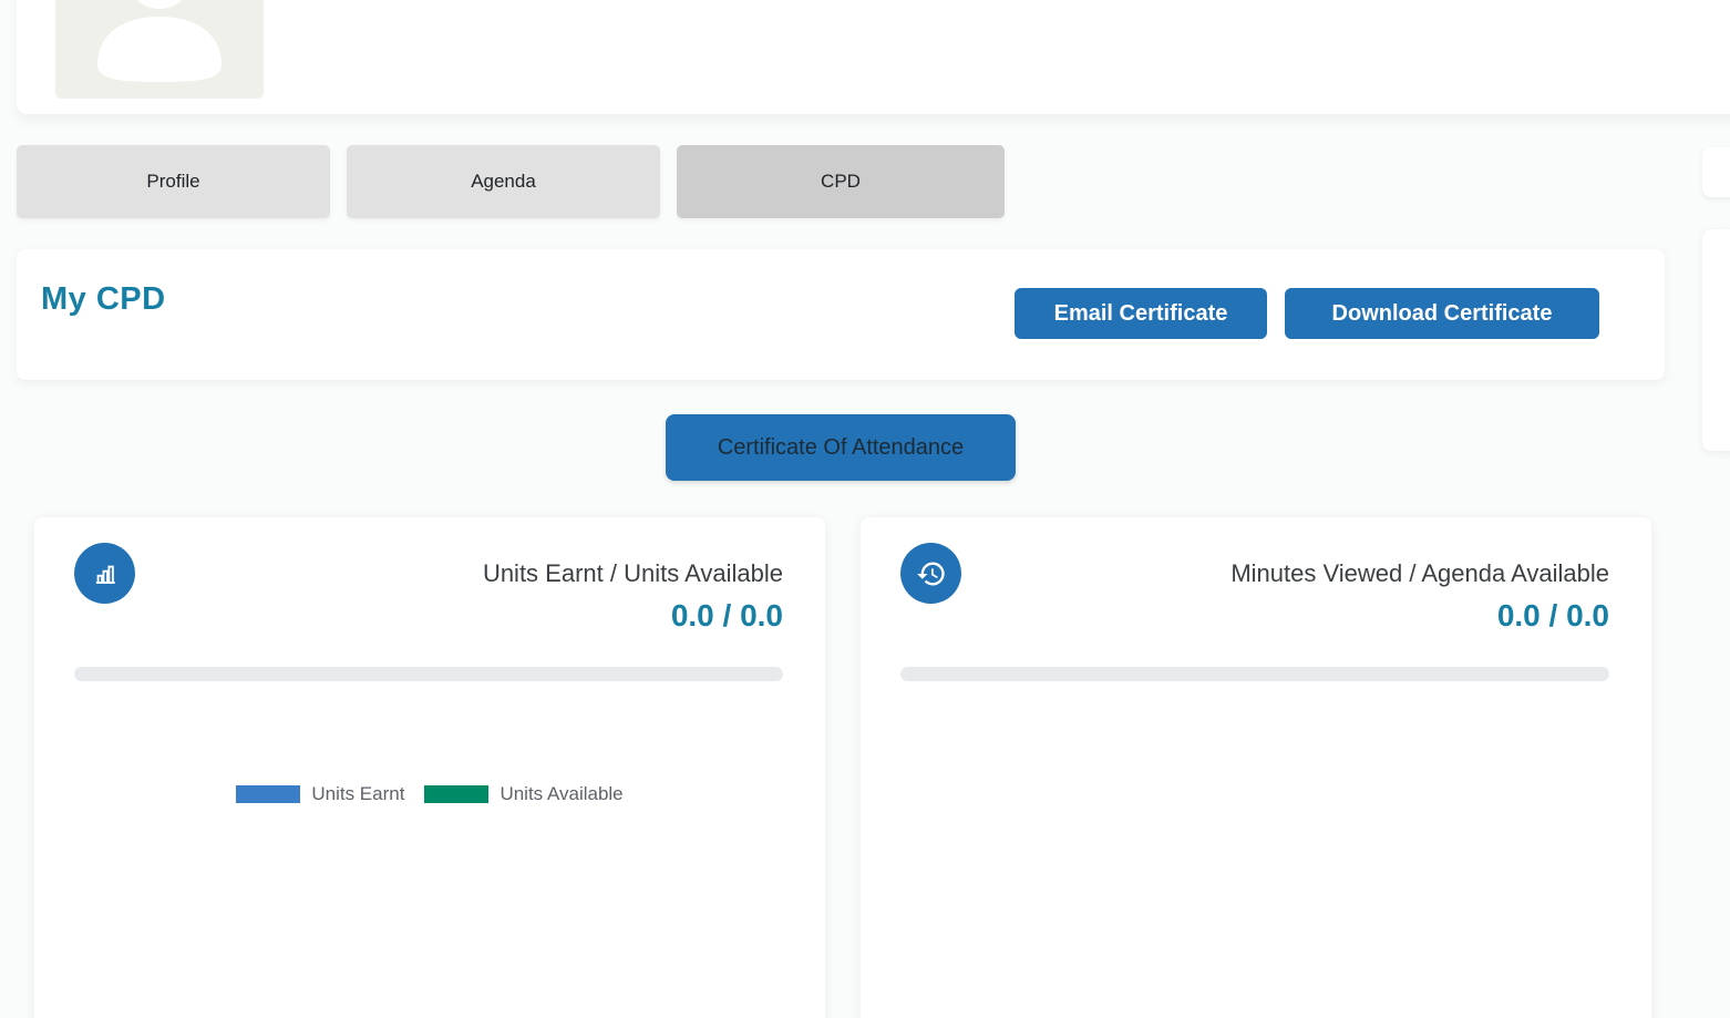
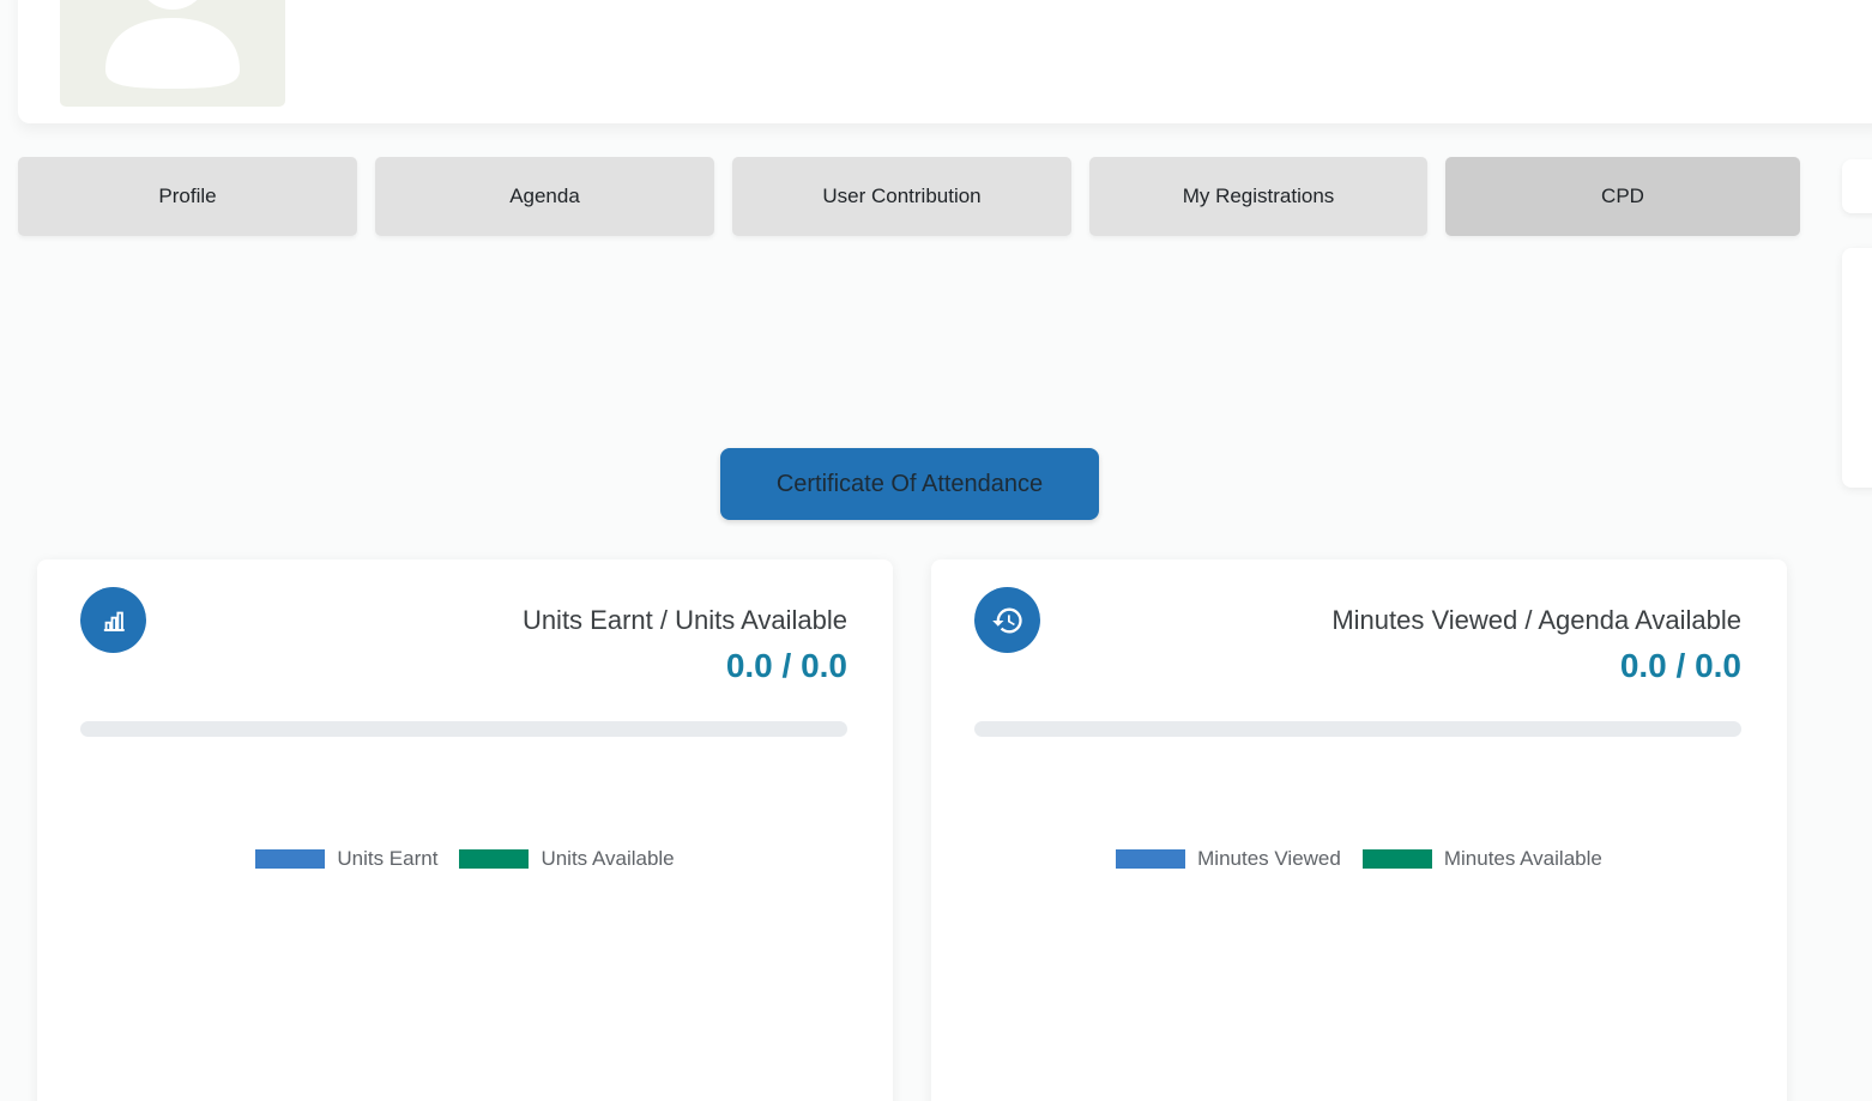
  Profile
  Agenda
+ User Contribution
+ My Registrations
  CPD
- My CPD
- Email Certificate
- Download Certificate
  Certificate Of Attendance
  Units Earnt / Units Available
  0.0 / 0.0
  Units Earnt
  Units Available
  Minutes Viewed / Agenda Available
  0.0 / 0.0
+ Minutes Viewed
+ Minutes Available
